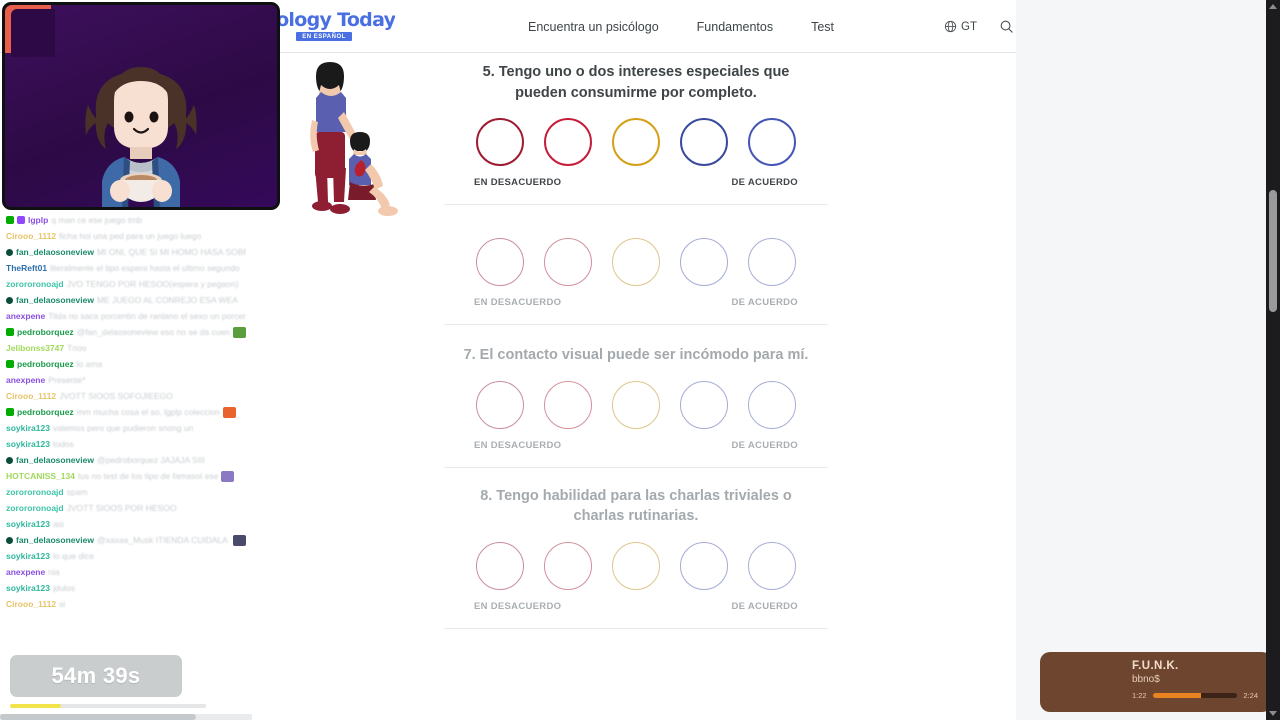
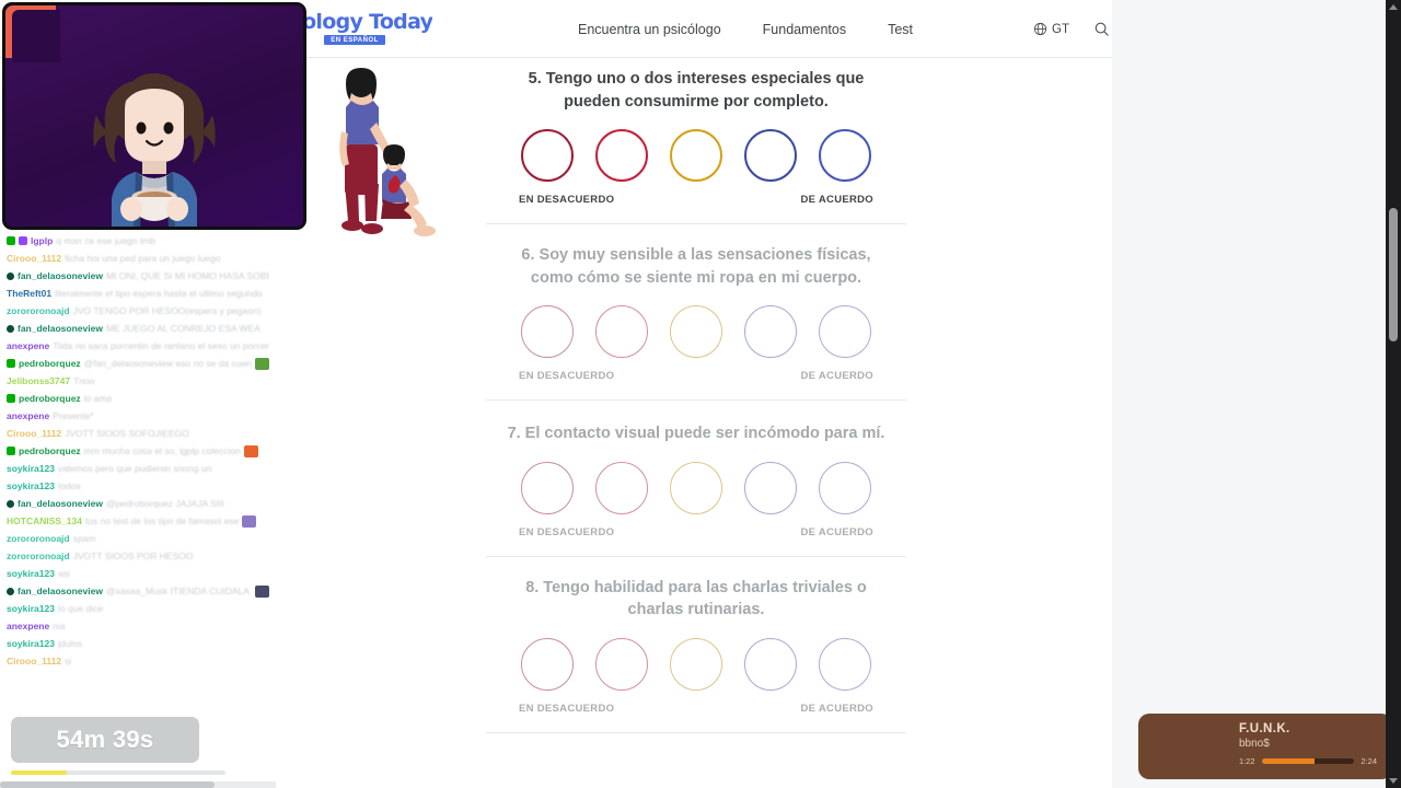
  ology Today
  Encuentra un psicólogo
  Fundamentos
  Test
  GT
  5. Tengo uno o dos intereses especiales que pueden consumirme por completo.
  EN DESACUERDO
  DE ACUERDO
+ 6. Soy muy sensible a las sensaciones físicas, como cómo se siente mi ropa en mi cuerpo.
  EN DESACUERDO
  DE ACUERDO
  7. El contacto visual puede ser incómodo para mí.
  EN DESACUERDO
  DE ACUERDO
  8. Tengo habilidad para las charlas triviales o charlas rutinarias.
  EN DESACUERDO
  DE ACUERDO
  lgplp
  q man ce ese juego tmb
  Cirooo_1112
  ficha hoi una ped para un juego luego
  fan_delaosoneview
  MI ONI, QUE SI MI HOMO HASA SOB
  TheReft01
  literalmente el tipo espera hasta el ultimo segundo
  zorororonoajd
  JVO TENGO POR HESOO(espera y pegaon)
  fan_delaosoneview
  ME JUEGO AL CONREJO ESA WEA
  anexpene
  Tilda no saca porcentin de ranlano el sexo un porcen
  pedroborquez
  @fan_delaosoneview eso no se da cuen
  Jelibonss3747
  Tnoo
  pedroborquez
  lo ama
  anexpene
  Presente*
  Cirooo_1112
  JVOTT SIOOS SOFOJIEEGO
  pedroborquez
  mm mucha cosa el so, lgplp coleccion
  soykira123
  valemos pero que pudieron snong un
  soykira123
  todos
  fan_delaosoneview
  @pedroborquez JAJAJA SIII
  HOTCANISS_134
  tus no test de los tipo de famasol ese
  zorororonoajd
  spam
  zorororonoajd
  JVOTT SIOOS POR HESOO
  soykira123
  asi
  fan_delaosoneview
  soykira123
  lo que dice
  anexpene
  nia
  soykira123
  jdulos
  Cirooo_1112
  si
  54m 39s
  F.U.N.K.
  bbno$
  1:22
  2:24
